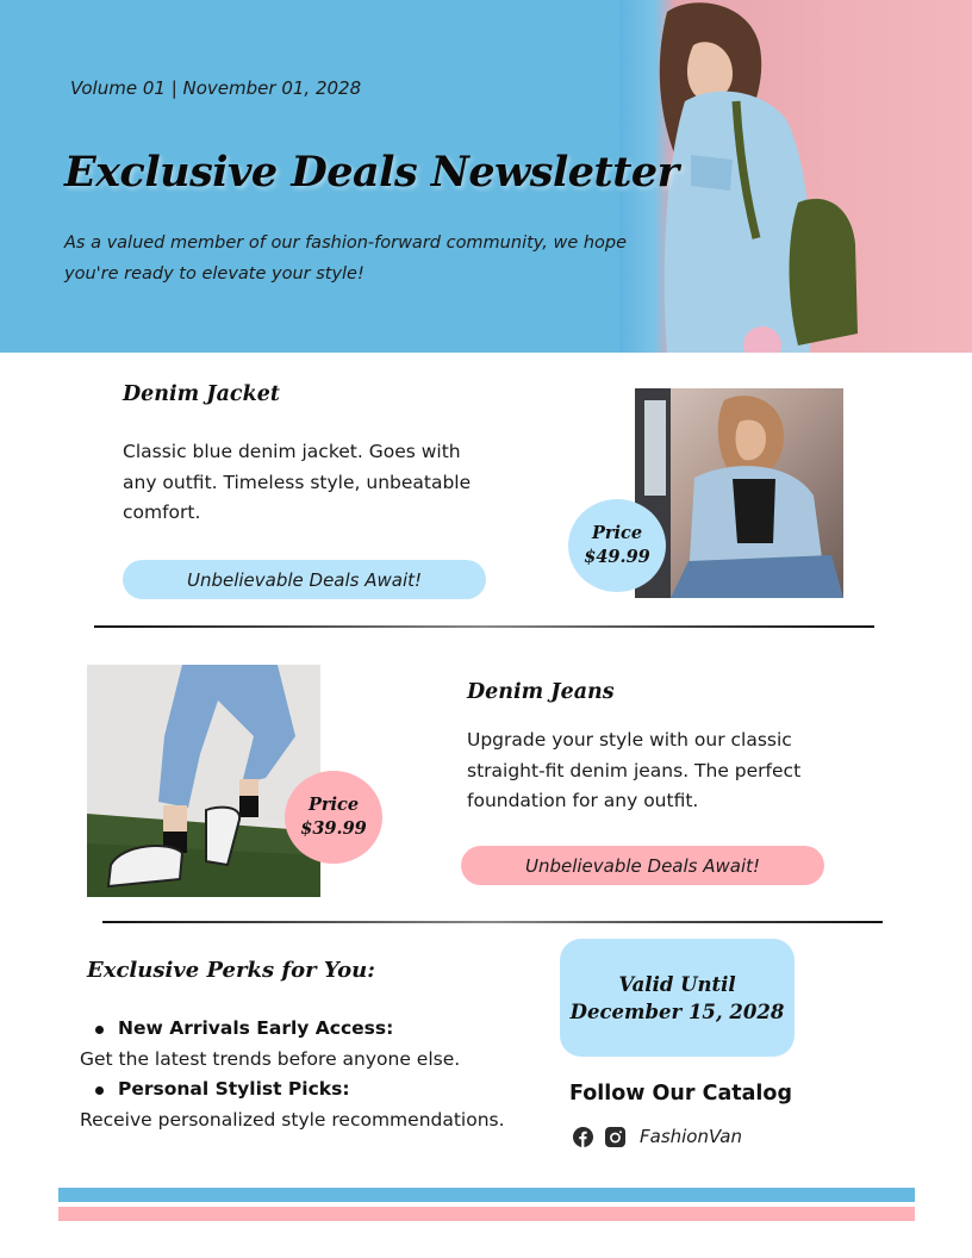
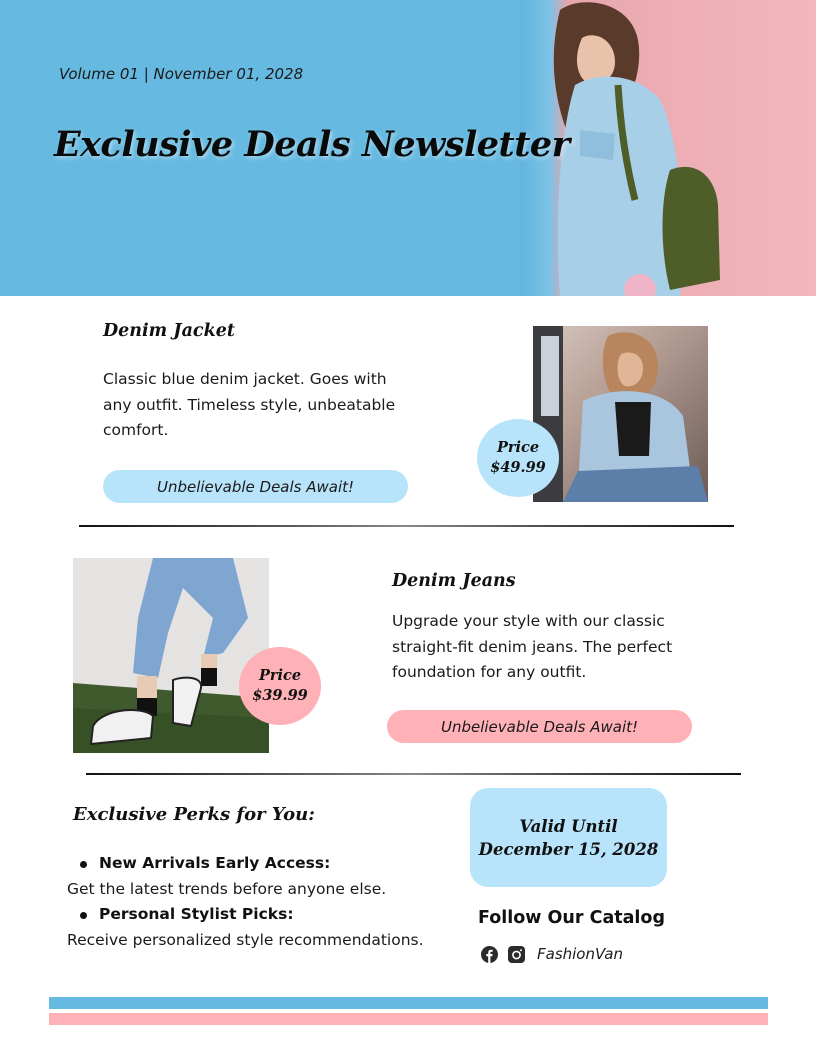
  Volume 01 | November 01, 2028
  Exclusive Deals Newsletter
- As a valued member of our fashion-forward community, we hope you're ready to elevate your style!
  Denim Jacket
  Classic blue denim jacket. Goes with any outfit. Timeless style, unbeatable comfort.
  Unbelievable Deals Await!
  Price
  $49.99
  Price
  $39.99
  Denim Jeans
  Upgrade your style with our classic straight-fit denim jeans. The perfect foundation for any outfit.
  Unbelievable Deals Await!
  Exclusive Perks for You:
  New Arrivals Early Access:
  Get the latest trends before anyone else.
  Personal Stylist Picks:
  Receive personalized style recommendations.
  Valid Until
  December 15, 2028
  Follow Our Catalog
  FashionVan
